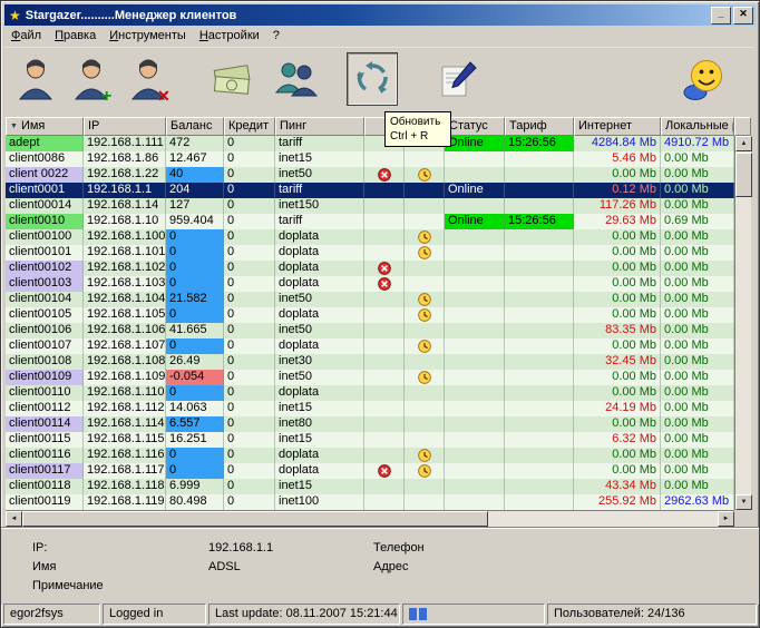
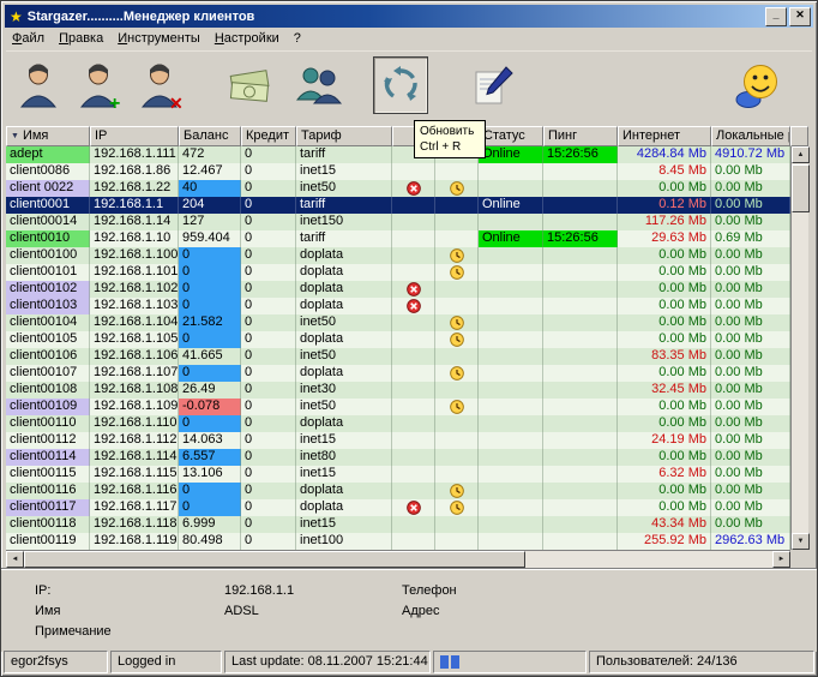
  ★
  Stargazer..........Менеджер клиентов
  _
  ✕
  Файл Правка Инструменты Настройки ?
  +
  ✕
  Имя
  IP
  Баланс
  Кредит
- Пинг
+ Тариф
  Статус
- Тариф
+ Пинг
  Интернет
  Локальные
  adept
  192.168.1.111
  472
  0
  tariff
  Online
  15:26:56
  4284.84 Mb
  4910.72 Mb
  client0086
  192.168.1.86
  12.467
  0
  inet15
- 5.46 Mb
+ 8.45 Mb
  0.00 Mb
  client 0022
  192.168.1.22
  40
  0
  inet50
  0.00 Mb
  0.00 Mb
  client0001
  192.168.1.1
  204
  0
  tariff
  Online
  0.12 Mb
  0.00 Mb
  client00014
  192.168.1.14
  127
  0
  inet150
  117.26 Mb
  0.00 Mb
  client0010
  192.168.1.10
  959.404
  0
  tariff
  Online
  15:26:56
  29.63 Mb
  0.69 Mb
  client00100
  192.168.1.100
  0
  0
  doplata
  0.00 Mb
  0.00 Mb
  client00101
  192.168.1.101
  0
  0
  doplata
  0.00 Mb
  0.00 Mb
  client00102
  192.168.1.102
  0
  0
  doplata
  0.00 Mb
  0.00 Mb
  client00103
  192.168.1.103
  0
  0
  doplata
  0.00 Mb
  0.00 Mb
  client00104
  192.168.1.104
  21.582
  0
  inet50
  0.00 Mb
  0.00 Mb
  client00105
  192.168.1.105
  0
  0
  doplata
  0.00 Mb
  0.00 Mb
  client00106
  192.168.1.106
  41.665
  0
  inet50
  83.35 Mb
  0.00 Mb
  client00107
  192.168.1.107
  0
  0
  doplata
  0.00 Mb
  0.00 Mb
  client00108
  192.168.1.108
  26.49
  0
  inet30
  32.45 Mb
  0.00 Mb
  client00109
  192.168.1.109
- -0.054
+ -0.078
  0
  inet50
  0.00 Mb
  0.00 Mb
  client00110
  192.168.1.110
  0
  0
  doplata
  0.00 Mb
  0.00 Mb
  client00112
  192.168.1.112
  14.063
  0
  inet15
  24.19 Mb
  0.00 Mb
  client00114
  192.168.1.114
  6.557
  0
  inet80
  0.00 Mb
  0.00 Mb
  client00115
  192.168.1.115
- 16.251
+ 13.106
  0
  inet15
  6.32 Mb
  0.00 Mb
  client00116
  192.168.1.116
  0
  0
  doplata
  0.00 Mb
  0.00 Mb
  client00117
  192.168.1.117
  0
  0
  doplata
  0.00 Mb
  0.00 Mb
  client00118
  192.168.1.118
  6.999
  0
  inet15
  43.34 Mb
  0.00 Mb
  client00119
  192.168.1.119
  80.498
  0
  inet100
  255.92 Mb
  2962.63 Mb
  Обновить
  Ctrl + R
  IP:
  192.168.1.1
  Телефон
  Имя
  ADSL
  Адрес
  Примечание
  egor2fsys
  Logged in
  Last update: 08.11.2007 15:21:44
  Пользователей: 24/136
